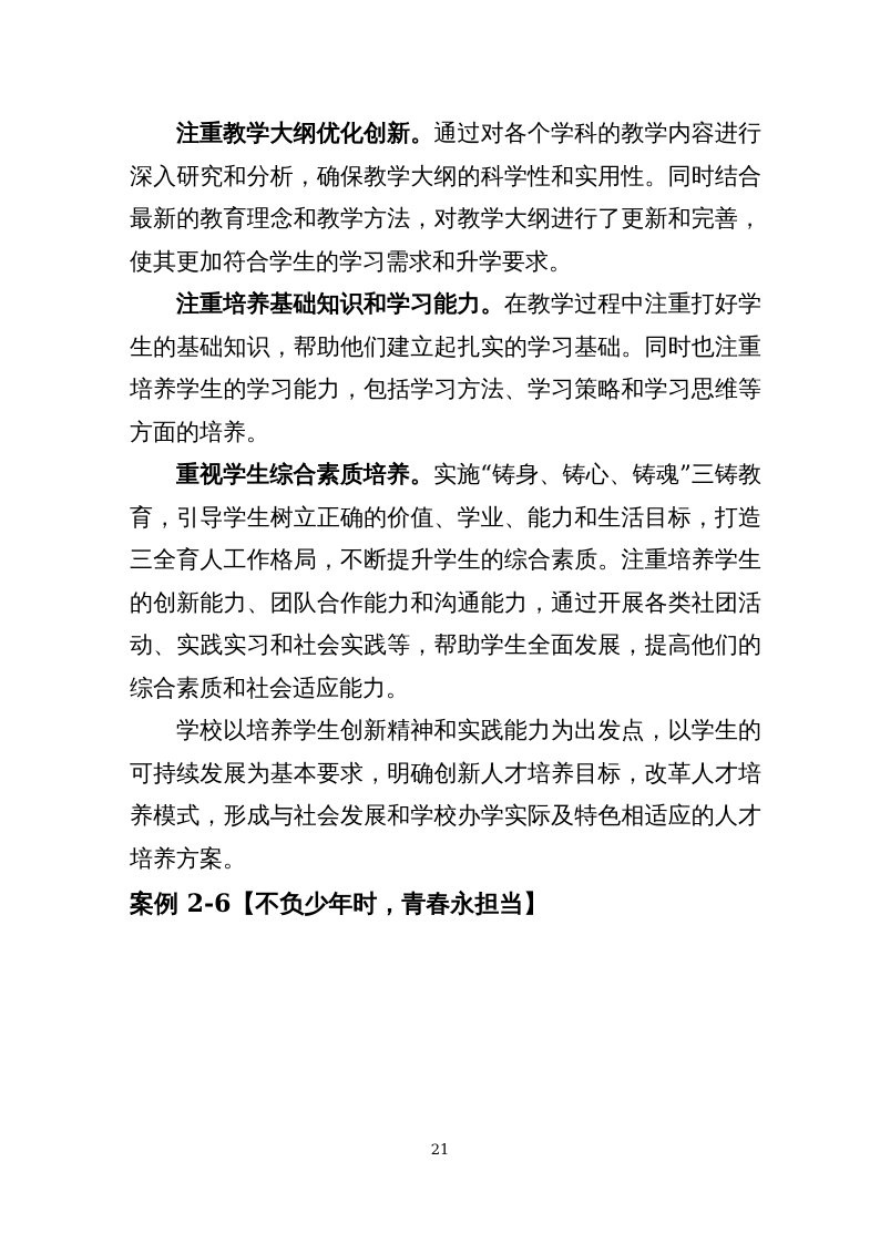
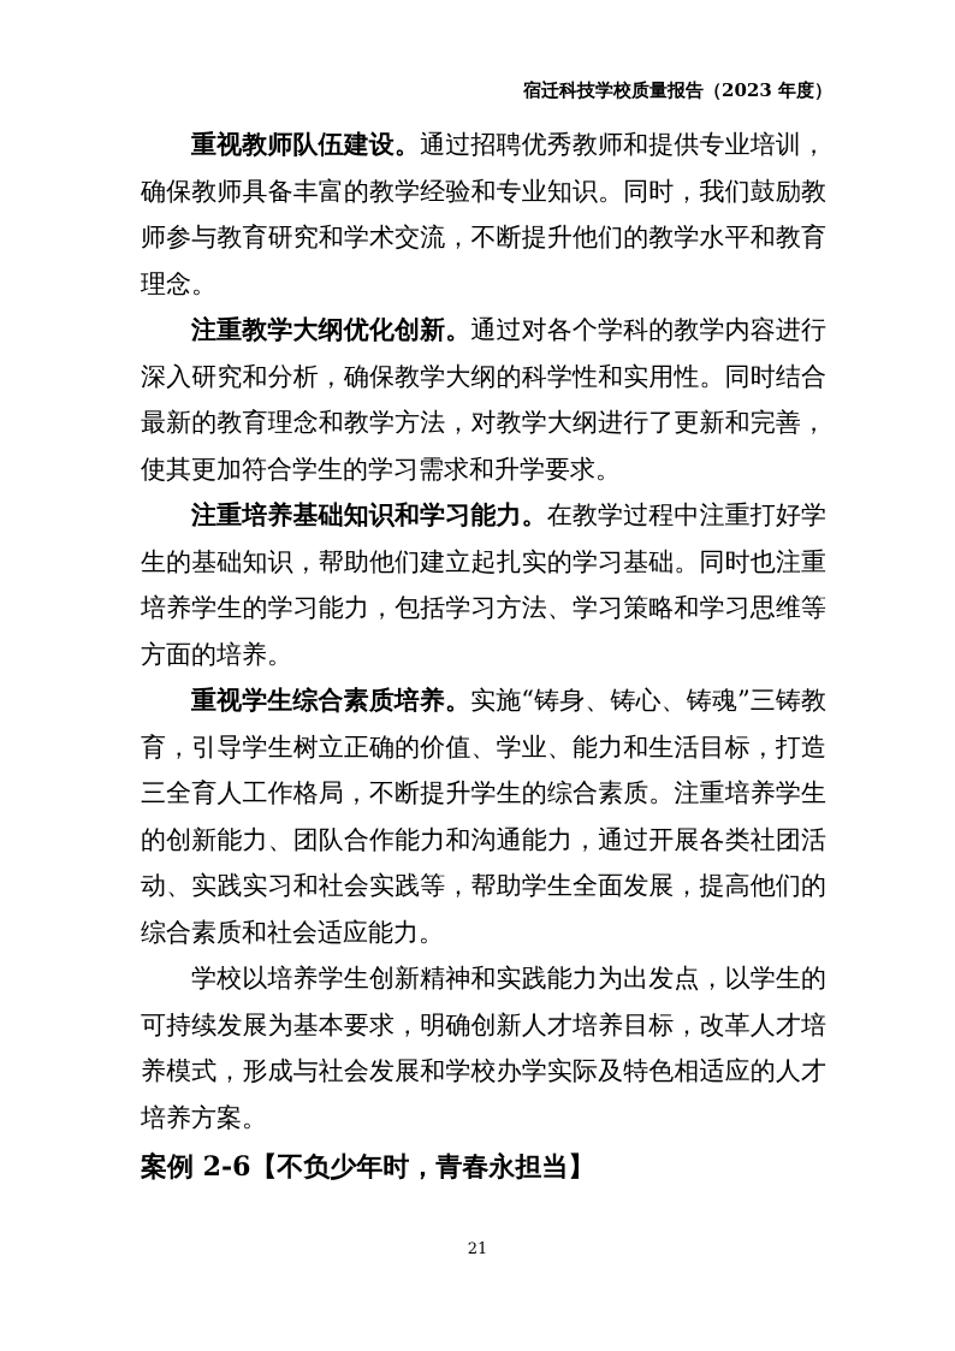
+ 宿迁科技学校质量报告（2023 年度）
+ 重视教师队伍建设。通过招聘优秀教师和提供专业培训，确保教师具备丰富的教学经验和专业知识。同时，我们鼓励教师参与教育研究和学术交流，不断提升他们的教学水平和教育理念。
  注重教学大纲优化创新。通过对各个学科的教学内容进行深入研究和分析，确保教学大纲的科学性和实用性。同时结合最新的教育理念和教学方法，对教学大纲进行了更新和完善，使其更加符合学生的学习需求和升学要求。
  注重培养基础知识和学习能力。在教学过程中注重打好学生的基础知识，帮助他们建立起扎实的学习基础。同时也注重培养学生的学习能力，包括学习方法、学习策略和学习思维等方面的培养。
  重视学生综合素质培养。实施“铸身、铸心、铸魂”三铸教育，引导学生树立正确的价值、学业、能力和生活目标，打造三全育人工作格局，不断提升学生的综合素质。注重培养学生的创新能力、团队合作能力和沟通能力，通过开展各类社团活动、实践实习和社会实践等，帮助学生全面发展，提高他们的综合素质和社会适应能力。
  学校以培养学生创新精神和实践能力为出发点，以学生的可持续发展为基本要求，明确创新人才培养目标，改革人才培养模式，形成与社会发展和学校办学实际及特色相适应的人才培养方案。
  案例 2-6【不负少年时，青春永担当】
  21
